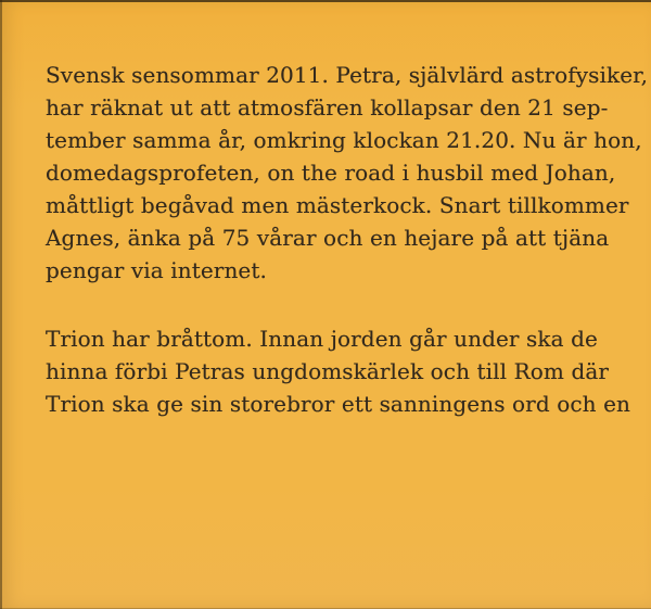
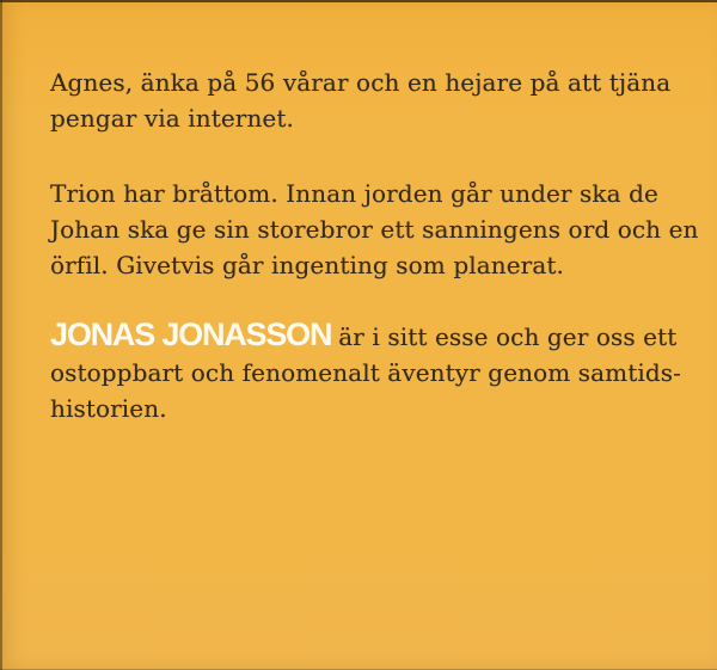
- Svensk sensommar 2011. Petra, självlärd astrofysiker,
- har räknat ut att atmosfären kollapsar den 21 sep-
- tember samma år, omkring klockan 21.20. Nu är hon,
- domedagsprofeten, on the road i husbil med Johan,
- måttligt begåvad men mästerkock. Snart tillkommer
- Agnes, änka på 75 vårar och en hejare på att tjäna
+ Agnes, änka på 56 vårar och en hejare på att tjäna
  pengar via internet.
  Trion har bråttom. Innan jorden går under ska de
- hinna förbi Petras ungdomskärlek och till Rom där
- Trion ska ge sin storebror ett sanningens ord och en
+ Johan ska ge sin storebror ett sanningens ord och en
+ örfil. Givetvis går ingenting som planerat.
+ JONAS JONASSON är i sitt esse och ger oss ett
+ ostoppbart och fenomenalt äventyr genom samtids-
+ historien.
